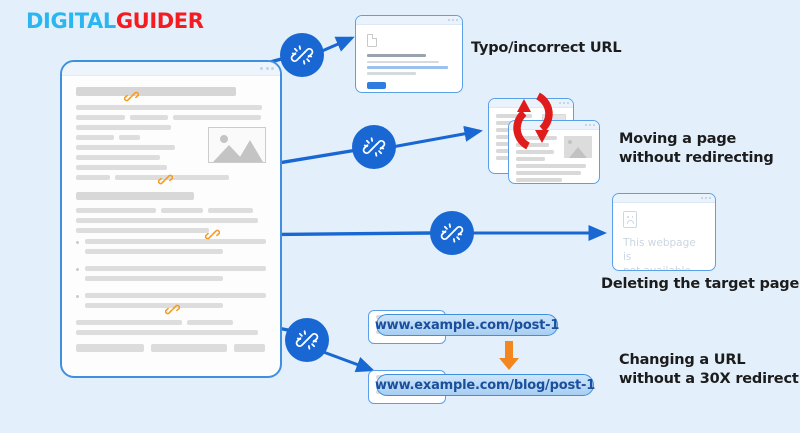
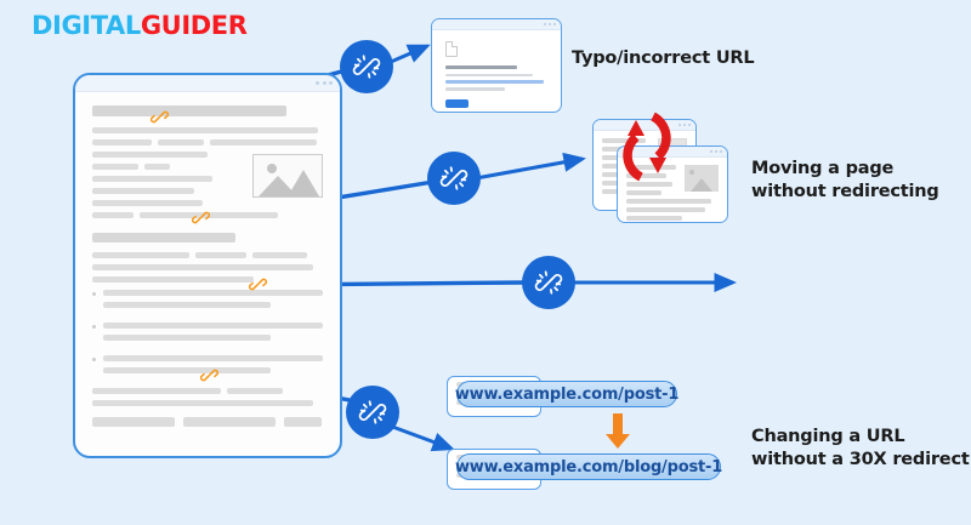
  DIGITALGUIDER
  Typo/incorrect URL
  Moving a page
  without redirecting
- This webpage is
- Deleting the target page
  www.example.com/post-1
  www.example.com/blog/post-1
  Changing a URL
  without a 30X redirect
